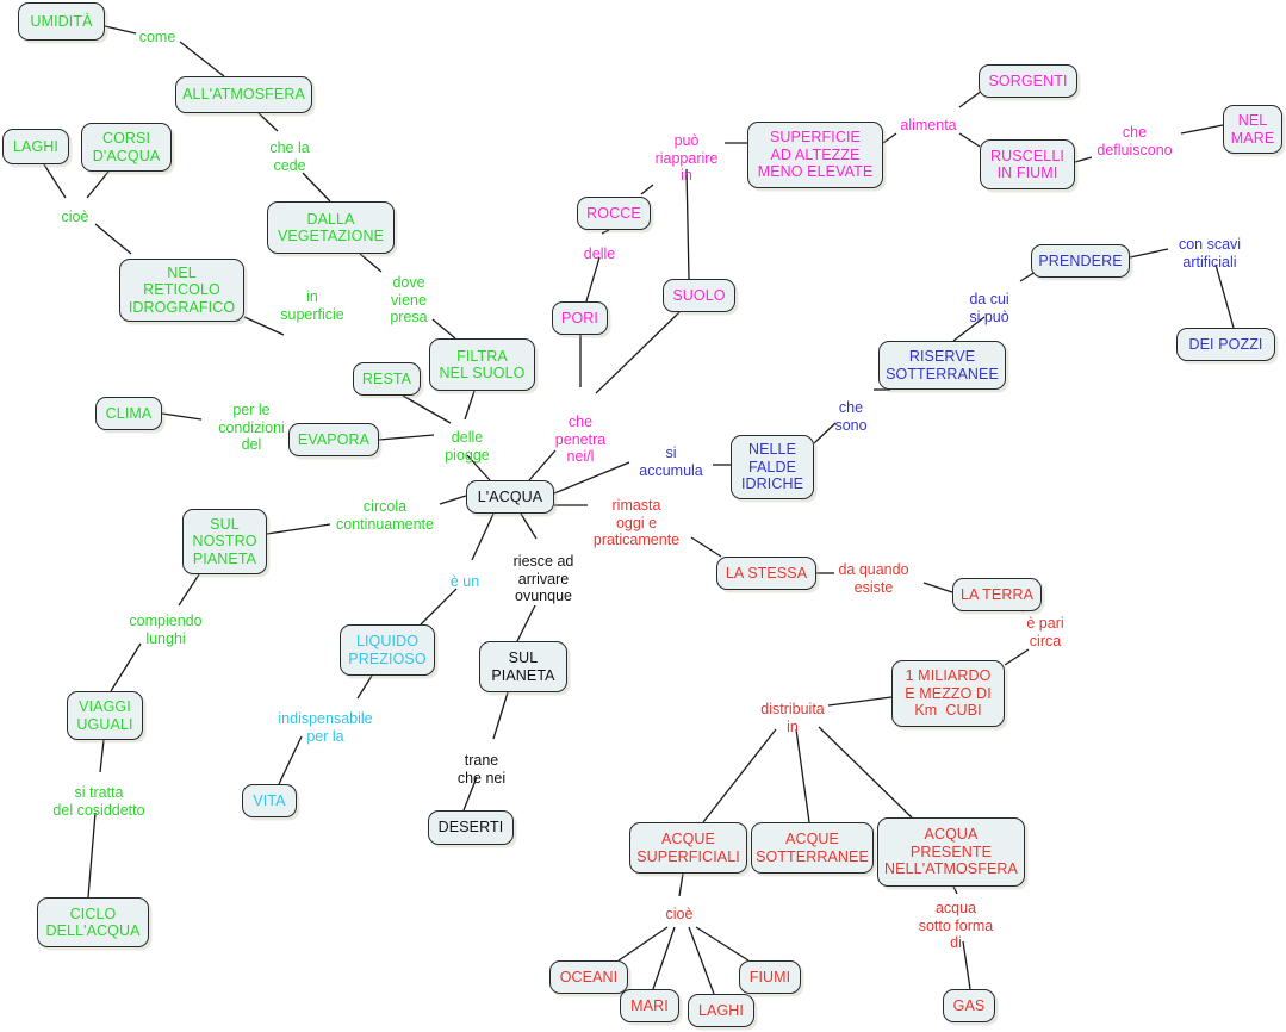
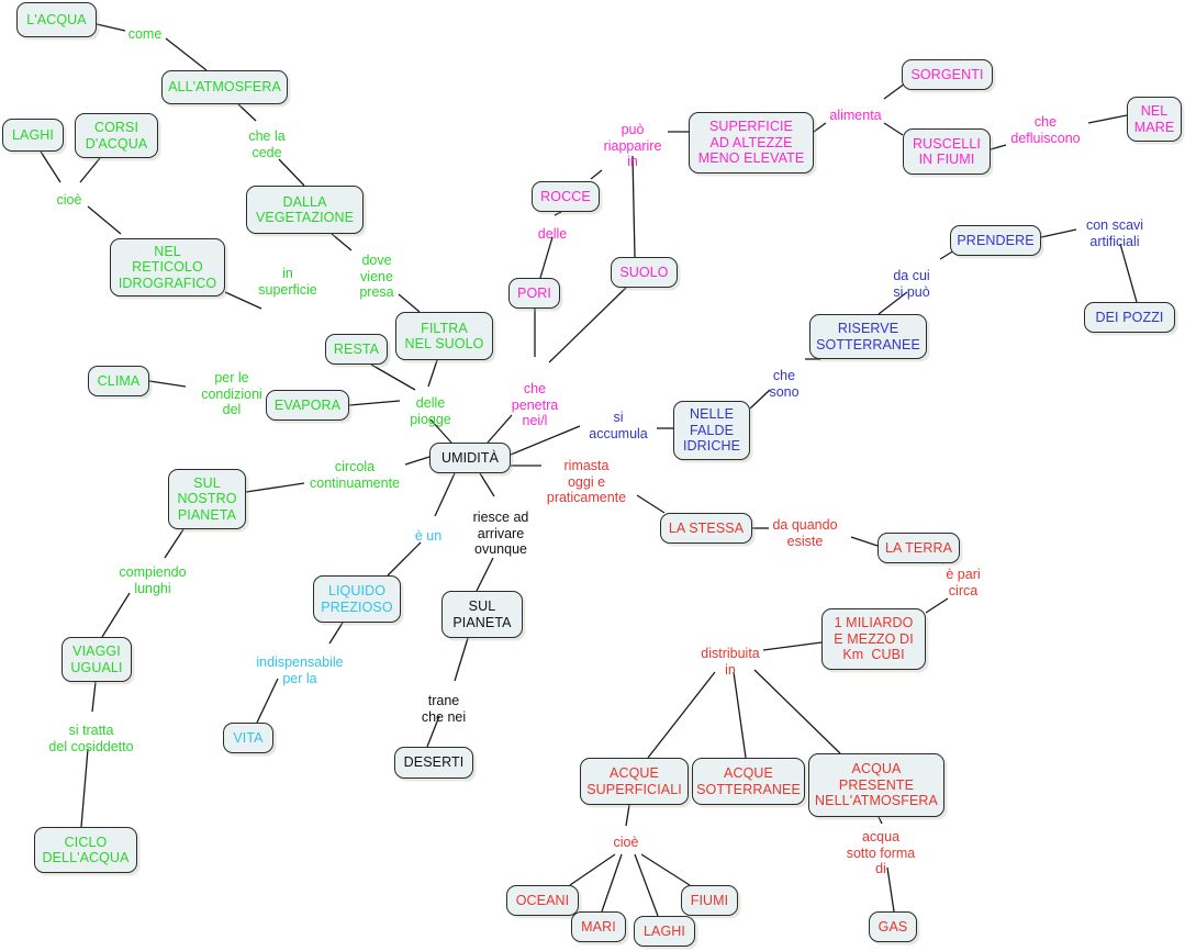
- UMIDITÀ
+ L'ACQUA
  ALL'ATMOSFERA
  LAGHI
  CORSI
  D'ACQUA
  DALLA
  VEGETAZIONE
  NEL
  RETICOLO
  IDROGRAFICO
  CLIMA
  EVAPORA
  RESTA
  FILTRA
  NEL SUOLO
  SUL
  NOSTRO
  PIANETA
  VIAGGI
  UGUALI
  CICLO
  DELL'ACQUA
- L'ACQUA
+ UMIDITÀ
  LIQUIDO
  PREZIOSO
  VITA
  SUL
  PIANETA
  DESERTI
  ROCCE
  PORI
  SUOLO
  SUPERFICIE
  AD ALTEZZE
  MENO ELEVATE
  SORGENTI
  RUSCELLI
  IN FIUMI
  NEL
  MARE
  NELLE
  FALDE
  IDRICHE
  RISERVE
  SOTTERRANEE
  PRENDERE
  DEI POZZI
  LA STESSA
  LA TERRA
  1 MILIARDO
  E MEZZO DI
  Km CUBI
  ACQUE
  SUPERFICIALI
  ACQUE
  SOTTERRANEE
  ACQUA
  PRESENTE
  NELL'ATMOSFERA
  OCEANI
  MARI
  LAGHI
  FIUMI
  GAS
  come
  che la
  cede
  cioè
  dove
  viene
  presa
  in
  superficie
  per le
  condizioni
  del
  delle
  piogge
  circola
  continuamente
  compiendo
  lunghi
  si tratta
  del cosiddetto
  è un
  indispensabile
  per la
  riesce ad
  arrivare
  ovunque
  trane
  che nei
  può
  riapparire
  in
  delle
  che
  penetra
  nei/l
  alimenta
  che
  defluiscono
  si
  accumula
  che
  sono
  da cui
  si può
  con scavi
  artificiali
  rimasta
  oggi e
  praticamente
  da quando
  esiste
  è pari
  circa
  distribuita
  in
  cioè
  acqua
  sotto forma
  di
